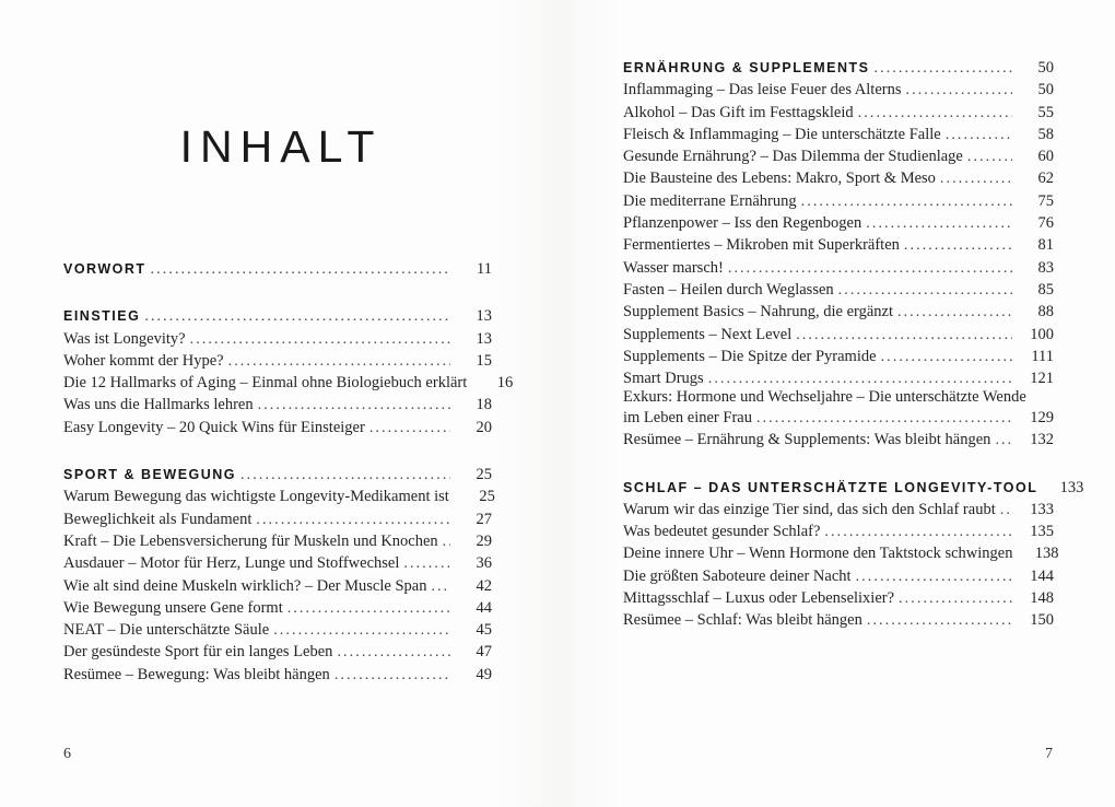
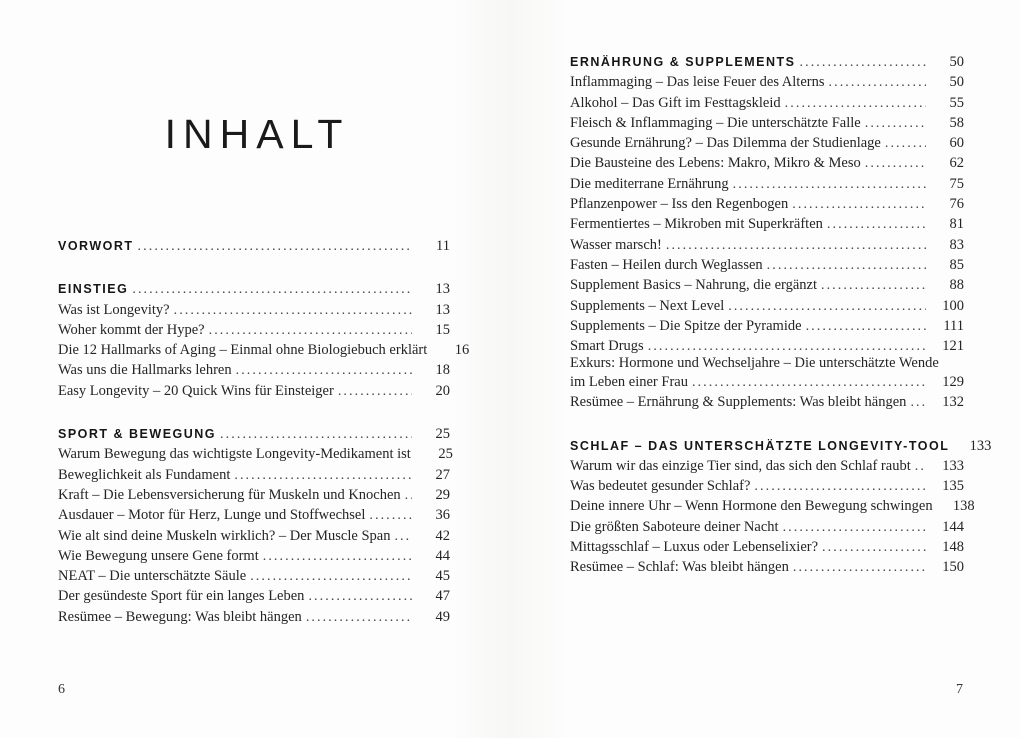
  INHALT
  VORWORT
  11
  EINSTIEG
  13
  Was ist Longevity?
  13
  Woher kommt der Hype?
  15
  Die 12 Hallmarks of Aging – Einmal ohne Biologiebuch erklärt
  16
  Was uns die Hallmarks lehren
  18
  Easy Longevity – 20 Quick Wins für Einsteiger
  20
  SPORT & BEWEGUNG
  25
  Warum Bewegung das wichtigste Longevity-Medikament ist
  25
  Beweglichkeit als Fundament
  27
  Kraft – Die Lebensversicherung für Muskeln und Knochen
  29
  Ausdauer – Motor für Herz, Lunge und Stoffwechsel
  36
  Wie alt sind deine Muskeln wirklich? – Der Muscle Span
  42
  Wie Bewegung unsere Gene formt
  44
  NEAT – Die unterschätzte Säule
  45
  Der gesündeste Sport für ein langes Leben
  47
  Resümee – Bewegung: Was bleibt hängen
  49
  ERNÄHRUNG & SUPPLEMENTS
  50
  Inflammaging – Das leise Feuer des Alterns
  50
  Alkohol – Das Gift im Festtagskleid
  55
  Fleisch & Inflammaging – Die unterschätzte Falle
  58
  Gesunde Ernährung? – Das Dilemma der Studienlage
  60
- Die Bausteine des Lebens: Makro, Sport & Meso
+ Die Bausteine des Lebens: Makro, Mikro & Meso
  62
  Die mediterrane Ernährung
  75
  Pflanzenpower – Iss den Regenbogen
  76
  Fermentiertes – Mikroben mit Superkräften
  81
  Wasser marsch!
  83
  Fasten – Heilen durch Weglassen
  85
  Supplement Basics – Nahrung, die ergänzt
  88
  Supplements – Next Level
  100
  Supplements – Die Spitze der Pyramide
  111
  Smart Drugs
  121
  Exkurs: Hormone und Wechseljahre – Die unterschätzte Wende
  im Leben einer Frau
  129
  Resümee – Ernährung & Supplements: Was bleibt hängen
  132
  SCHLAF – DAS UNTERSCHÄTZTE LONGEVITY-TOOL
  133
  Warum wir das einzige Tier sind, das sich den Schlaf raubt
  133
  Was bedeutet gesunder Schlaf?
  135
- Deine innere Uhr – Wenn Hormone den Taktstock schwingen
+ Deine innere Uhr – Wenn Hormone den Bewegung schwingen
  138
  Die größten Saboteure deiner Nacht
  144
  Mittagsschlaf – Luxus oder Lebenselixier?
  148
  Resümee – Schlaf: Was bleibt hängen
  150
  6
  7
